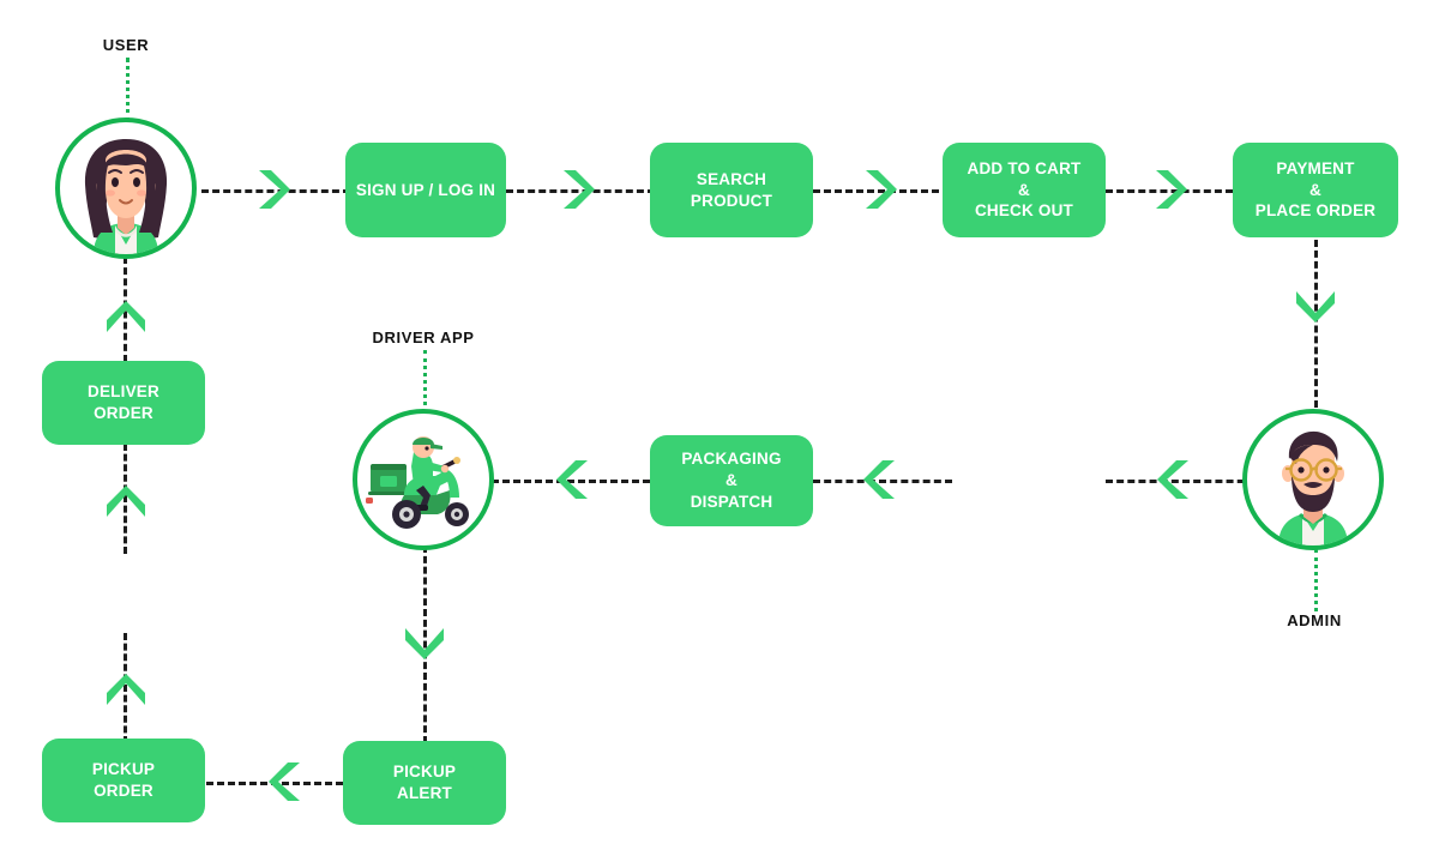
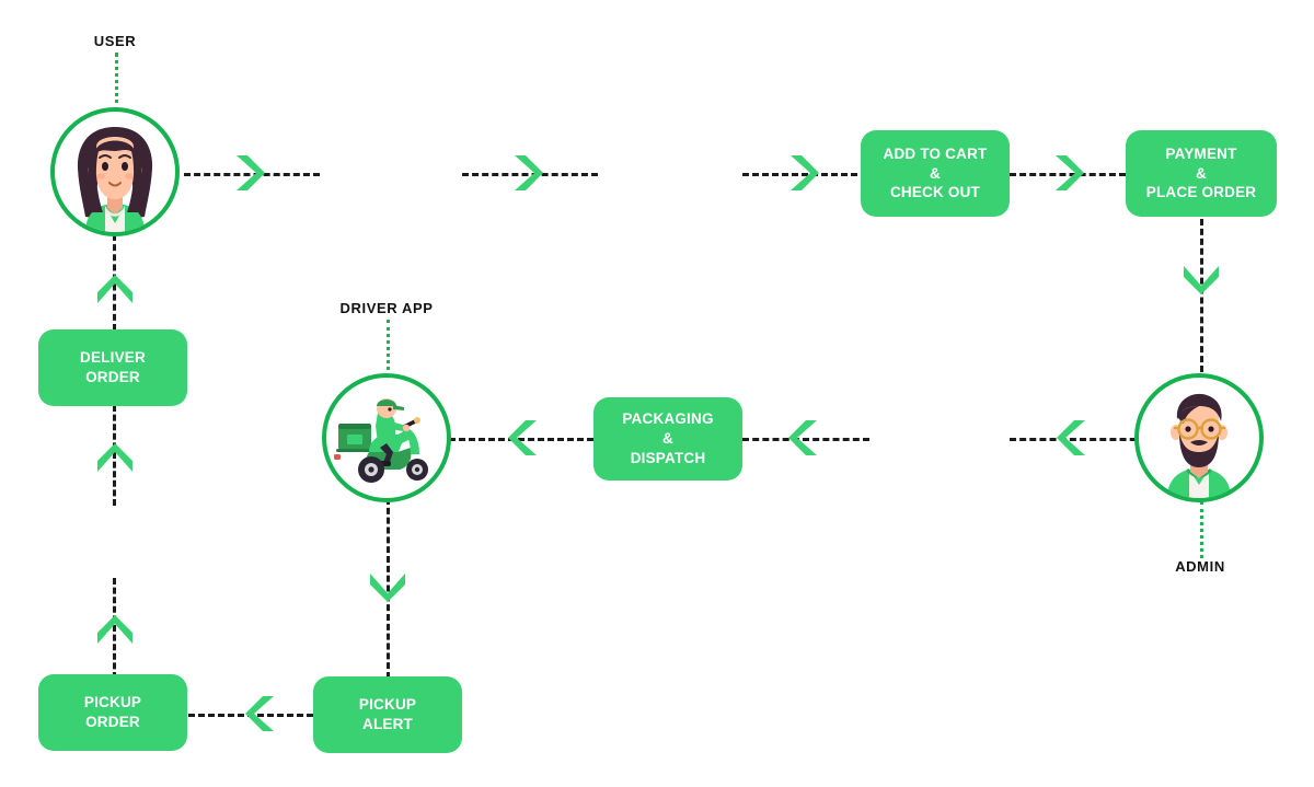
  USER
  ADMIN
  DRIVER APP
- SIGN UP / LOG IN
- SEARCH
- PRODUCT
  ADD TO CART
  &
  CHECK OUT
  PAYMENT
  &
  PLACE ORDER
  PACKAGING
  &
  DISPATCH
  PICKUP
  ALERT
  PICKUP
  ORDER
  DELIVER
  ORDER
